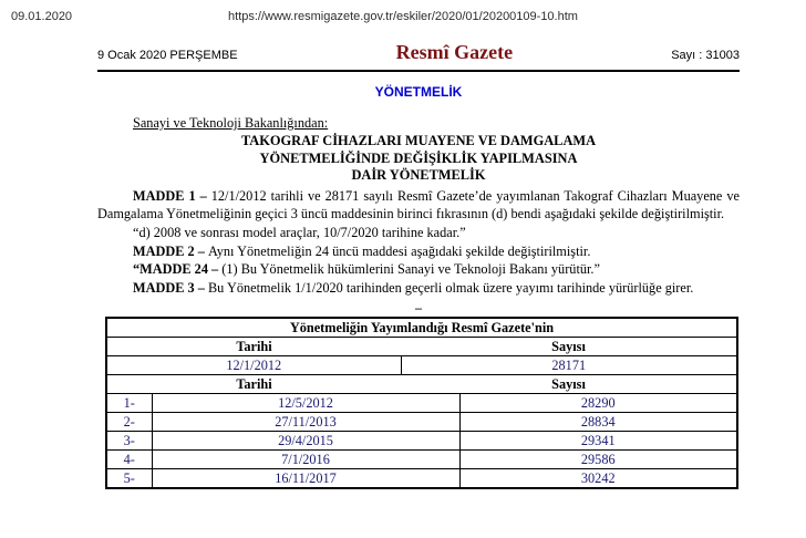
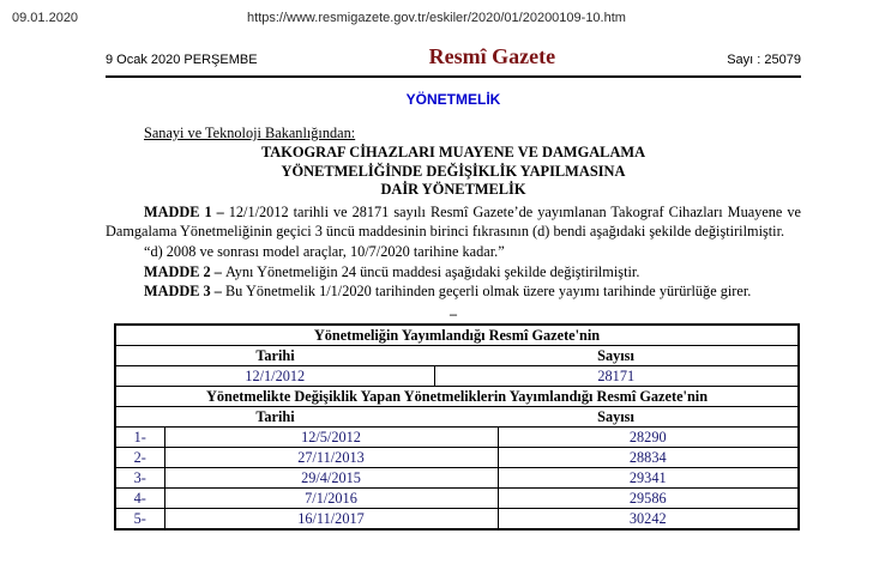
  09.01.2020
  https://www.resmigazete.gov.tr/eskiler/2020/01/20200109-10.htm
  9 Ocak 2020 PERŞEMBE
  Resmî Gazete
- Sayı : 31003
+ Sayı : 25079
  YÖNETMELİK
  Sanayi ve Teknoloji Bakanlığından:
  TAKOGRAF CİHAZLARI MUAYENE VE DAMGALAMA
  YÖNETMELİĞİNDE DEĞİŞİKLİK YAPILMASINA
  DAİR YÖNETMELİK
  MADDE 1 – 12/1/2012 tarihli ve 28171 sayılı Resmî Gazete’de yayımlanan Takograf Cihazları Muayene ve Damgalama Yönetmeliğinin geçici 3 üncü maddesinin birinci fıkrasının (d) bendi aşağıdaki şekilde değiştirilmiştir.
  “d) 2008 ve sonrası model araçlar, 10/7/2020 tarihine kadar.”
  MADDE 2 – Aynı Yönetmeliğin 24 üncü maddesi aşağıdaki şekilde değiştirilmiştir.
- “MADDE 24 – (1) Bu Yönetmelik hükümlerini Sanayi ve Teknoloji Bakanı yürütür.”
  MADDE 3 – Bu Yönetmelik 1/1/2020 tarihinden geçerli olmak üzere yayımı tarihinde yürürlüğe girer.
  –
  Yönetmeliğin Yayımlandığı Resmî Gazete'nin
  Tarihi Sayısı
  12/1/2012	28171
+ Yönetmelikte Değişiklik Yapan Yönetmeliklerin Yayımlandığı Resmî Gazete'nin
  Tarihi Sayısı
  1-	12/5/2012	28290
  2-	27/11/2013	28834
  3-	29/4/2015	29341
  4-	7/1/2016	29586
  5-	16/11/2017	30242
